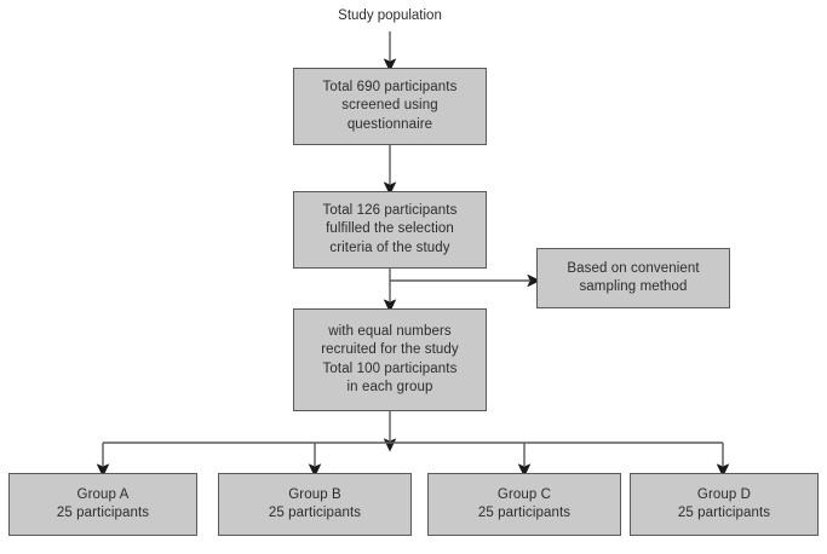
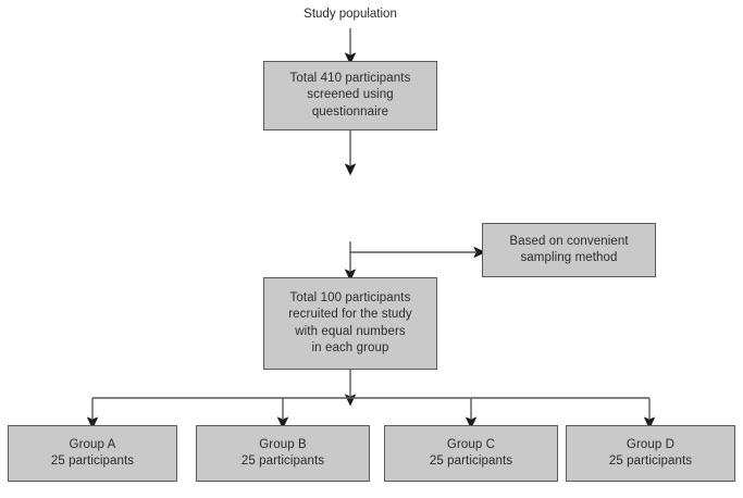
  Study population
- Total 690 participants
+ Total 410 participants
  screened using
  questionnaire
- Total 126 participants
- fulfilled the selection
- criteria of the study
  Based on convenient
  sampling method
- with equal numbers
+ Total 100 participants
  recruited for the study
- Total 100 participants
+ with equal numbers
  in each group
  Group A
  25 participants
  Group B
  25 participants
  Group C
  25 participants
  Group D
  25 participants
